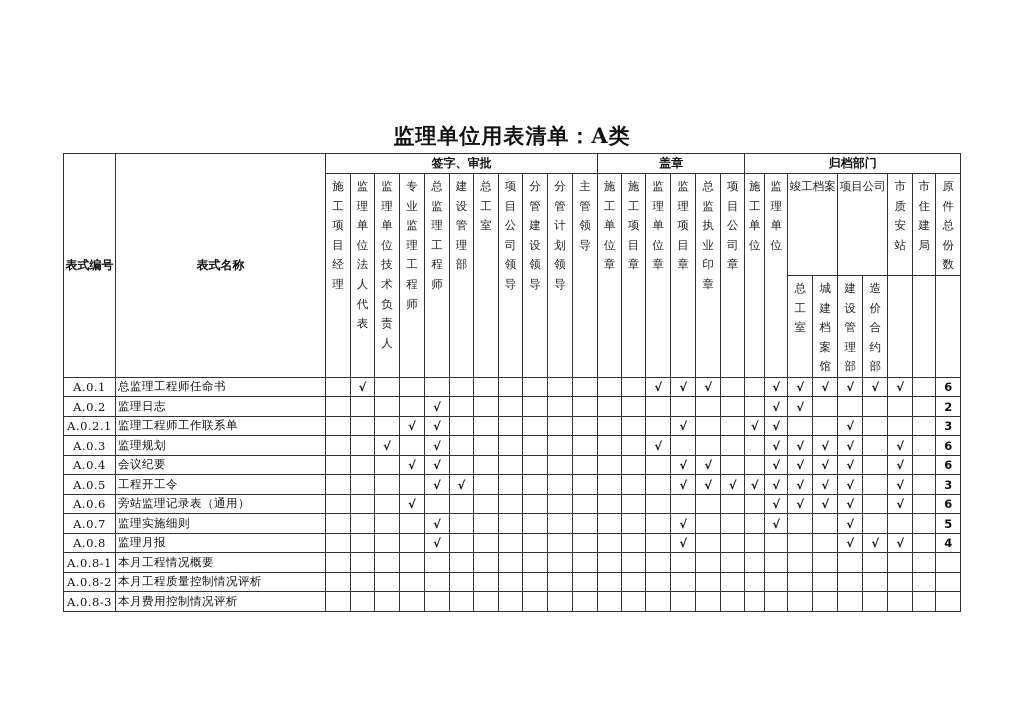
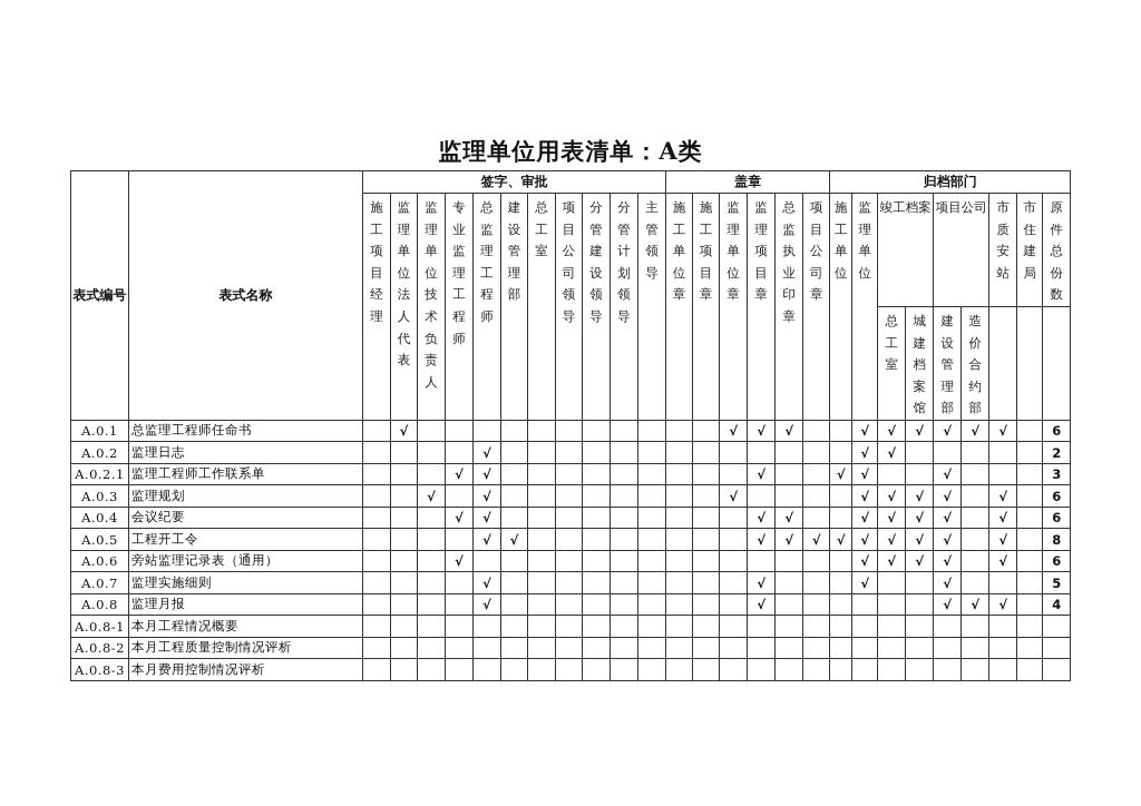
  监理单位用表清单：A类
  表式编号	表式名称	签字、审批	盖章	归档部门
  施工项目经理	监理单位法人代表	监理单位技术负责人	专业监理工程师	总监理工程师	建设管理部	总工室	项目公司领导	分管建设领导	分管计划领导	主管领导	施工单位章	施工项目章	监理单位章	监理项目章	总监执业印章	项目公司章	施工单位	监理单位	竣工档案	项目公司	市质安站	市住建局	原件总份数
  总工室	城建档案馆	建设管理部	造价合约部
  A.0.1	总监理工程师任命书		√												√	√	√			√	√	√	√	√	√		6
  A.0.2	监理日志					√														√	√						2
  A.0.2.1	监理工程师工作联系单				√	√										√			√	√			√				3
  A.0.3	监理规划			√		√									√					√	√	√	√		√		6
  A.0.4	会议纪要				√	√										√	√			√	√	√	√		√		6
- A.0.5	工程开工令					√	√									√	√	√	√	√	√	√	√		√		3
+ A.0.5	工程开工令					√	√									√	√	√	√	√	√	√	√		√		8
  A.0.6	旁站监理记录表（通用）				√															√	√	√	√		√		6
  A.0.7	监理实施细则					√										√				√			√				5
  A.0.8	监理月报					√										√							√	√	√		4
  A.0.8-1	本月工程情况概要
  A.0.8-2	本月工程质量控制情况评析
  A.0.8-3	本月费用控制情况评析
